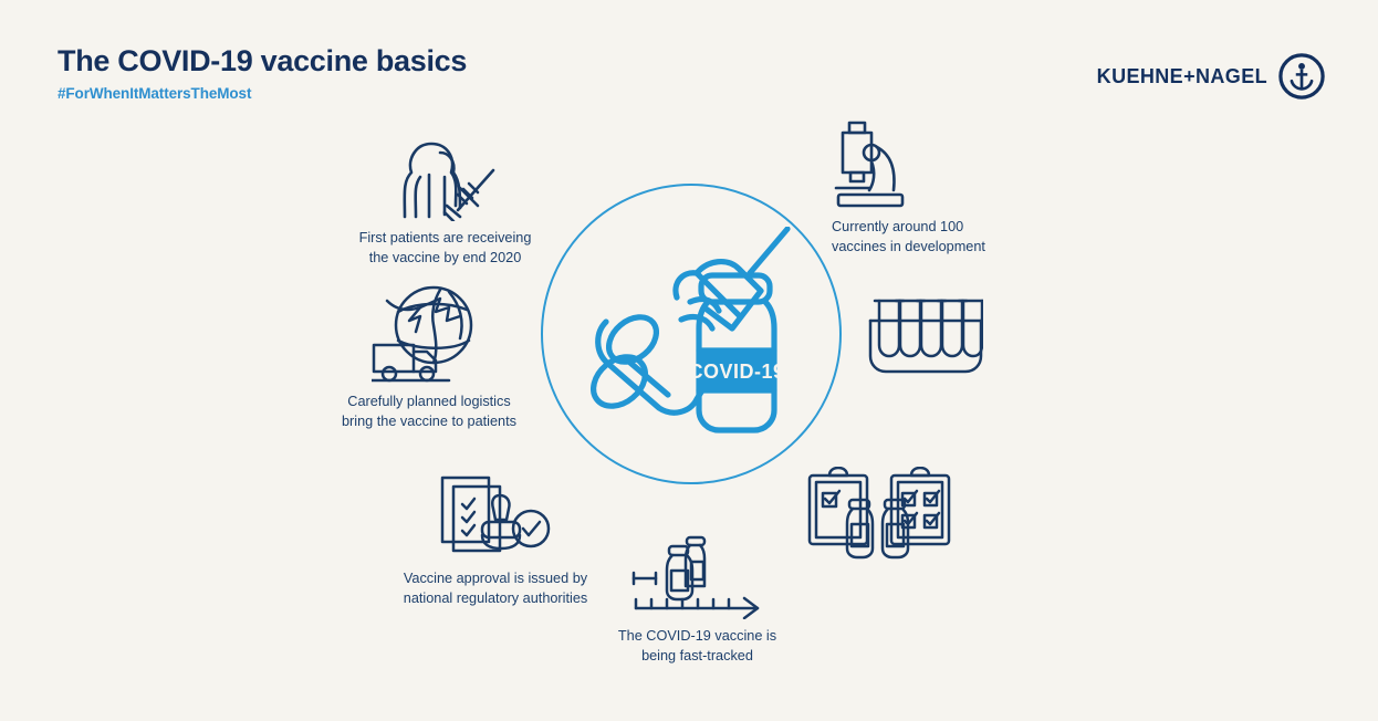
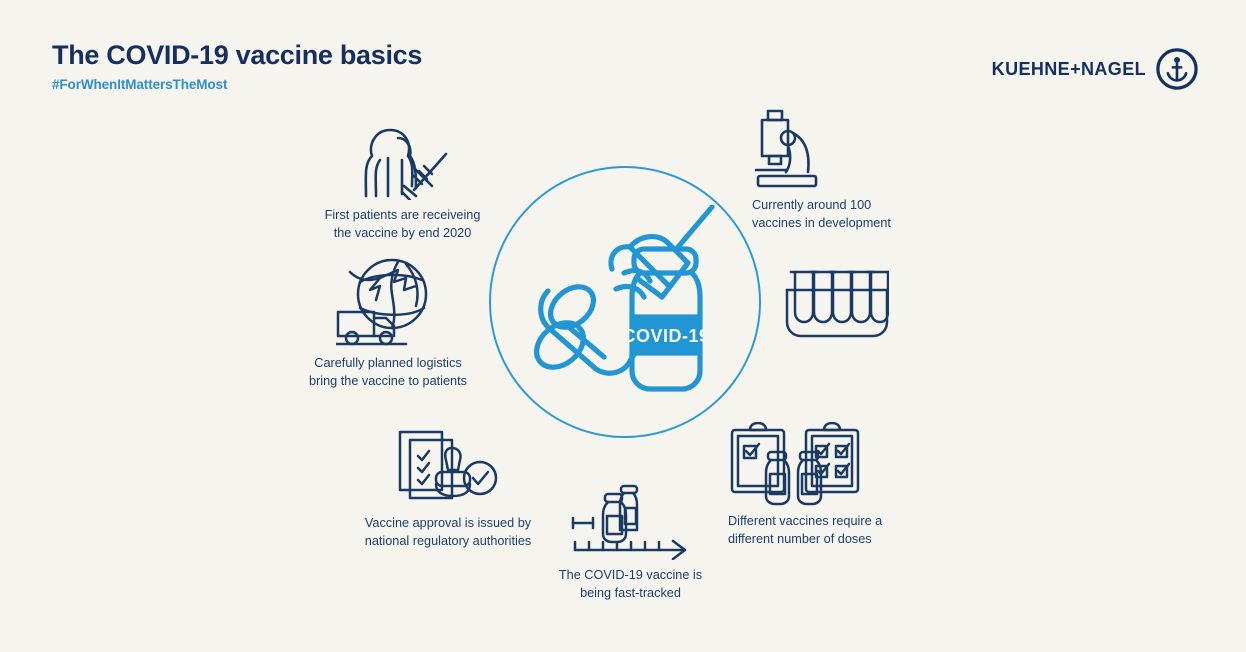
  The COVID-19 vaccine basics
  #ForWhenItMattersTheMost
  KUEHNE+NAGEL
  COVID-19
  First patients are receiveing
  the vaccine by end 2020
  Currently around 100
  vaccines in development
  Carefully planned logistics
  bring the vaccine to patients
  Vaccine approval is issued by
  national regulatory authorities
+ Different vaccines require a
+ different number of doses
  The COVID-19 vaccine is
  being fast-tracked
